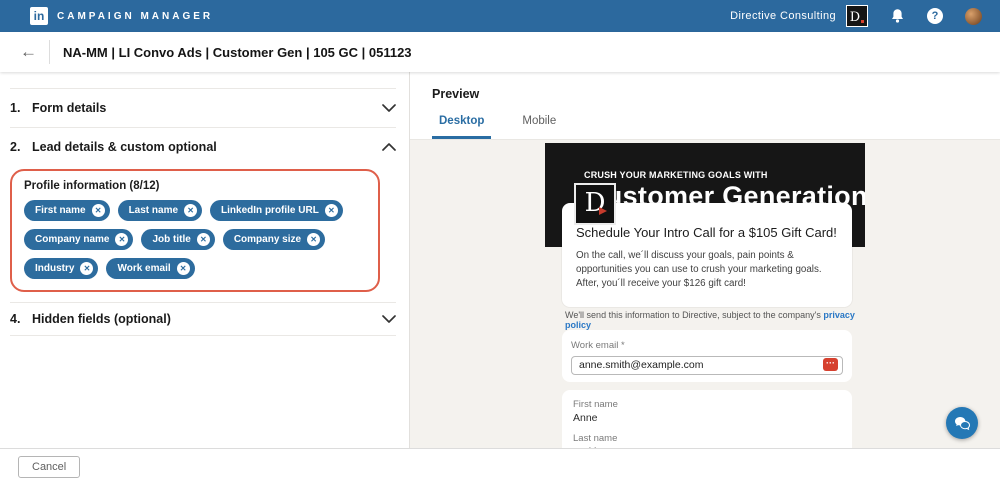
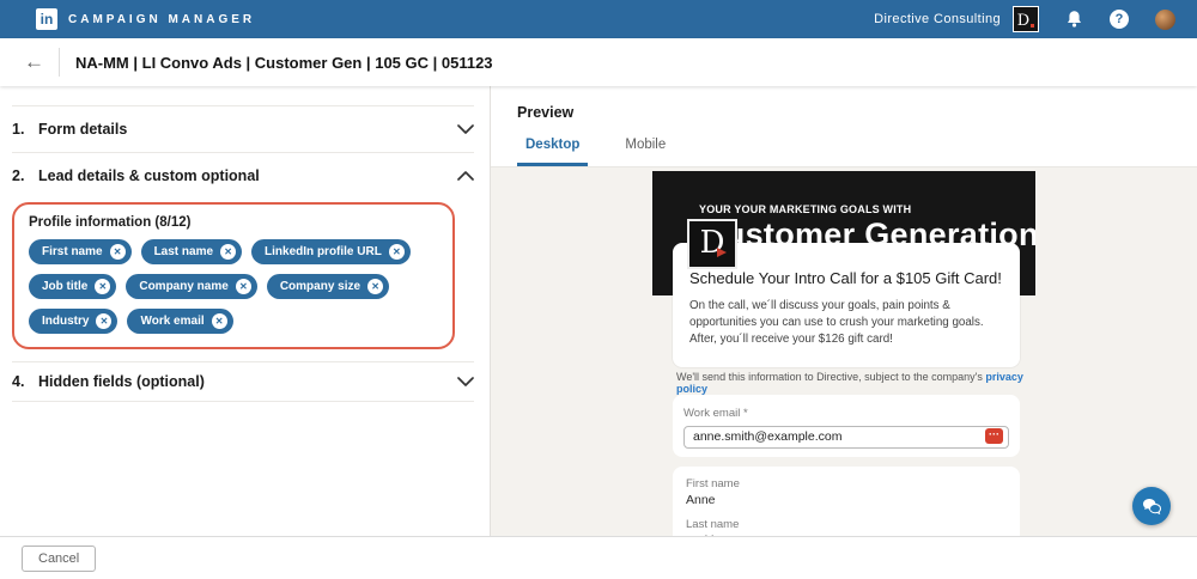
  in
  CAMPAIGN MANAGER
  Directive Consulting
  D
  ?
  ←
  NA-MM | LI Convo Ads | Customer Gen | 105 GC | 051123
  1.
  Form details
  2.
  Lead details & custom optional
  Profile information (8/12)
  First name
  ✕
  Last name
  ✕
  LinkedIn profile URL
  ✕
- Company name
+ Job title
  ✕
- Job title
+ Company name
  ✕
  Company size
  ✕
  Industry
  ✕
  Work email
  ✕
  4.
  Hidden fields (optional)
  Preview
  Desktop
  Mobile
- CRUSH YOUR MARKETING GOALS WITH
+ YOUR YOUR MARKETING GOALS WITH
  stomer Generation
  D
  Schedule Your Intro Call for a $105 Gift Card!
  On the call, we´ll discuss your goals, pain points & opportunities you can use to crush your marketing goals. After, you´ll receive your $126 gift card!
  We'll send this information to Directive, subject to the company's privacy policy
  Work email *
  anne.smith@example.com
  ···
  First name
  Anne
  Last name
  Cancel
